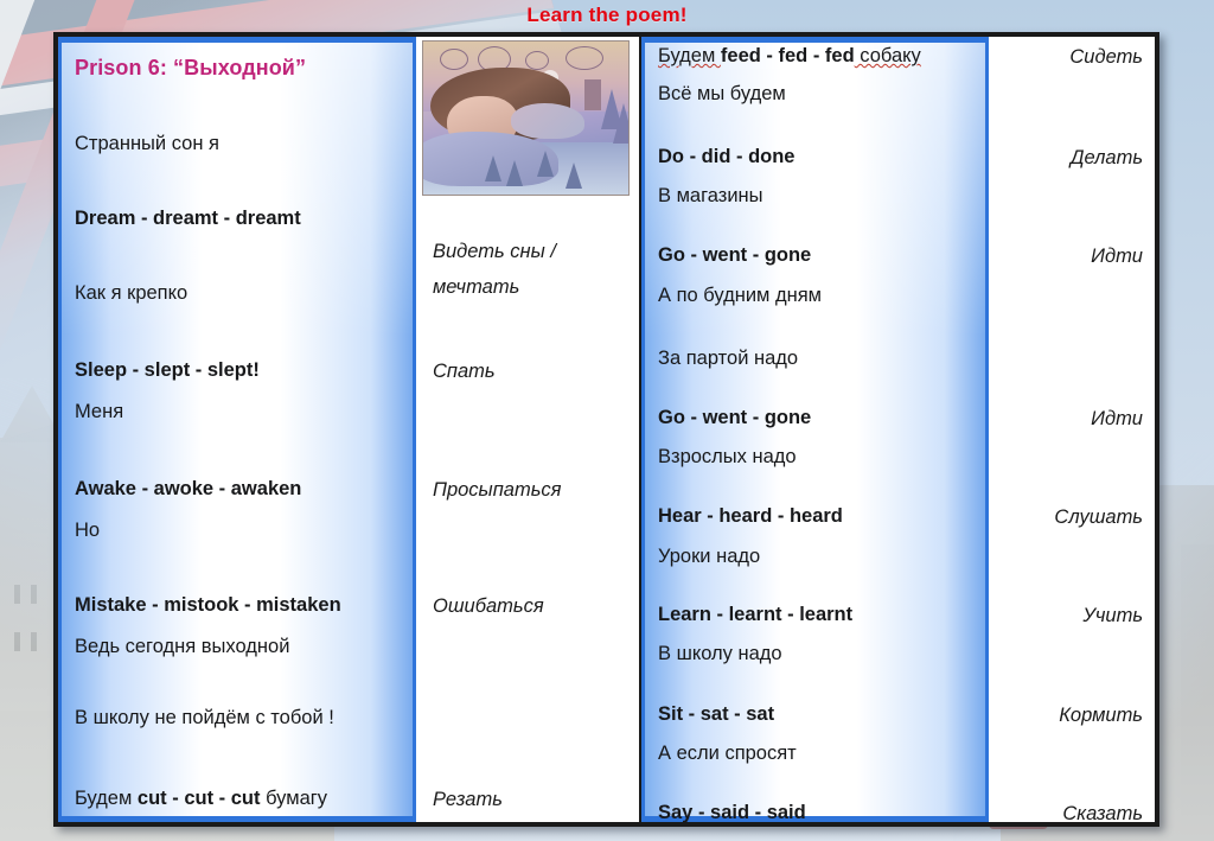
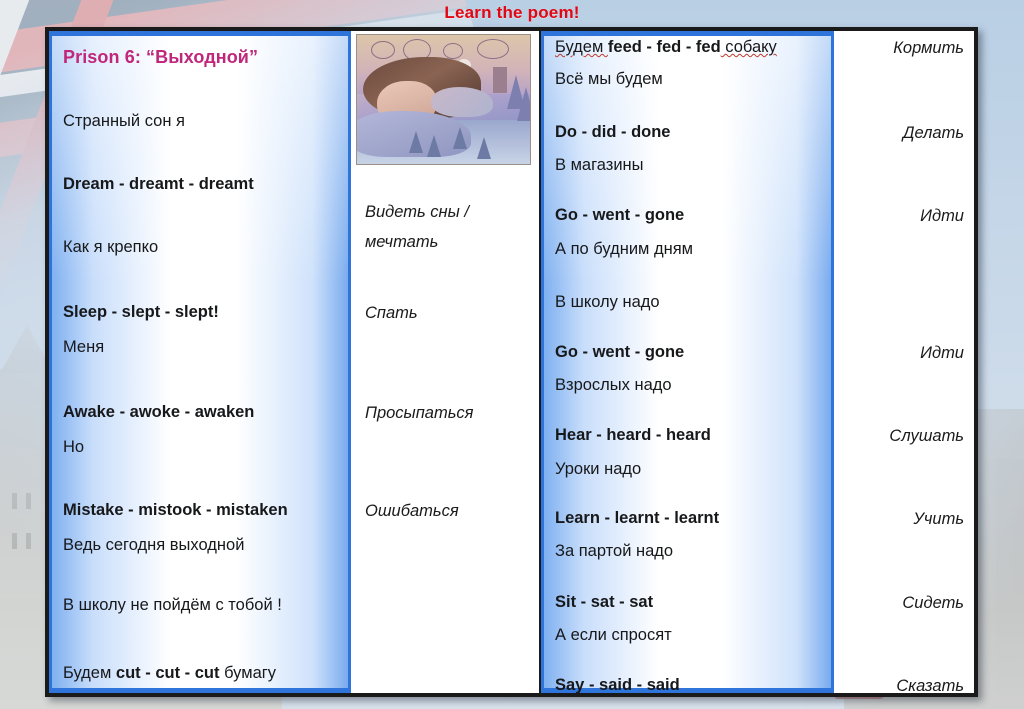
  Learn the poem!
  Prison 6: “Выходной”
  Странный сон я
  Dream - dreamt - dreamt
  Как я крепко
  Sleep - slept - slept!
  Меня
  Awake - awoke - awaken
  Но
  Mistake - mistook - mistaken
  Ведь сегодня выходной
  В школу не пойдём с тобой !
  Будем cut - cut - cut бумагу
  Видеть сны /
  мечтать
  Спать
  Просыпаться
  Ошибаться
- Резать
  Будем feed - fed - fed собаку
  Всё мы будем
  Do - did - done
  В магазины
  Go - went - gone
  А по будним дням
- За партой надо
+ В школу надо
  Go - went - gone
  Взрослых надо
  Hear - heard - heard
  Уроки надо
  Learn - learnt - learnt
- В школу надо
+ За партой надо
  Sit - sat - sat
  А если спросят
  Say - said - said
- Сидеть
+ Кормить
  Делать
  Идти
  Идти
  Слушать
  Учить
- Кормить
+ Сидеть
  Сказать
